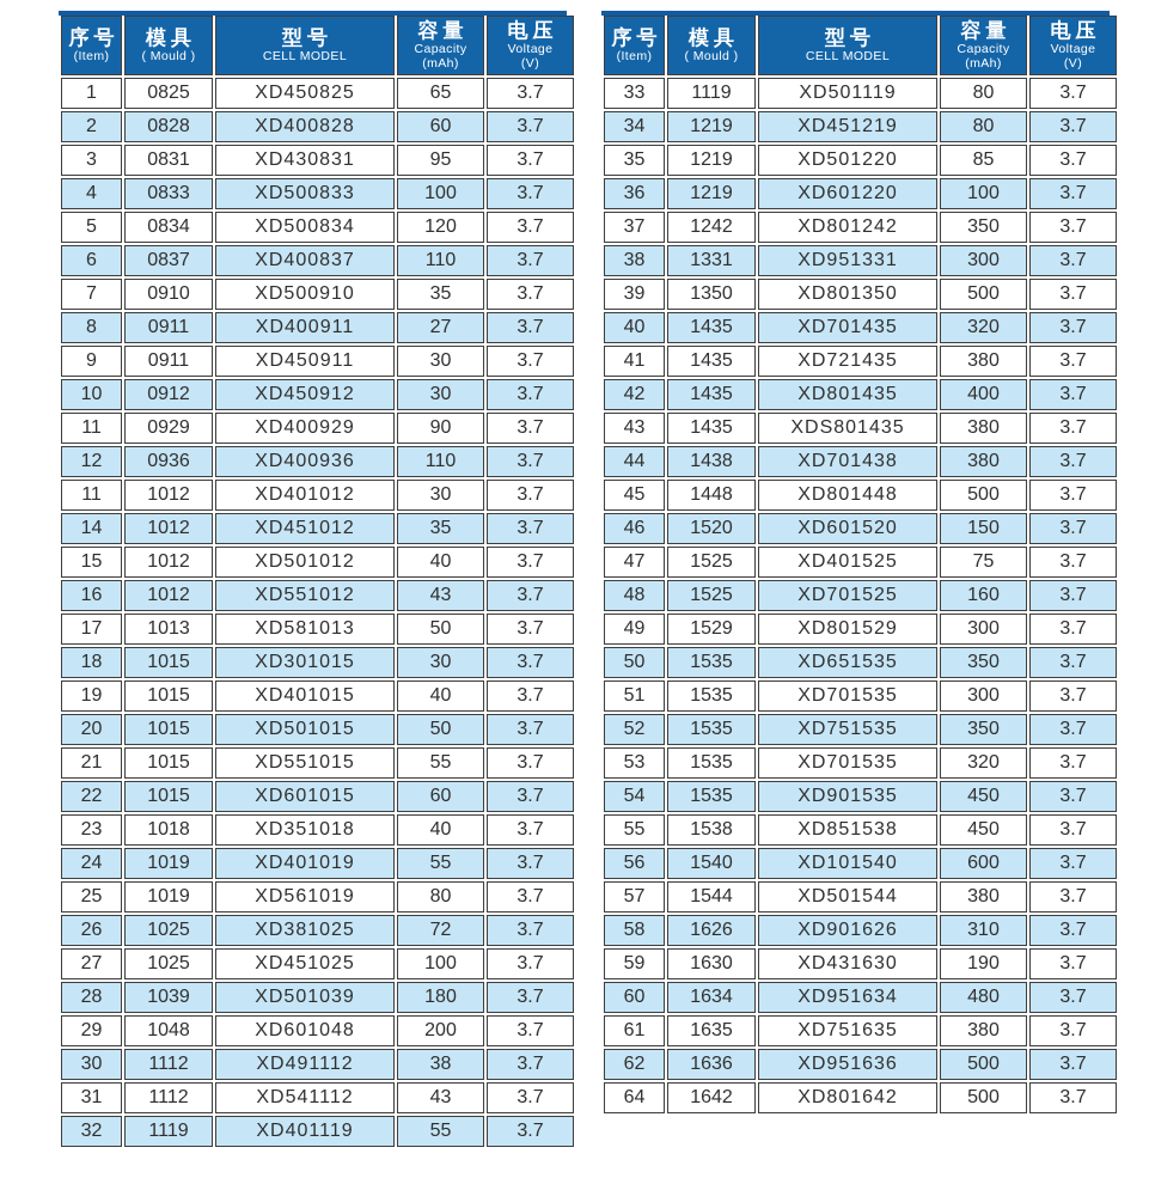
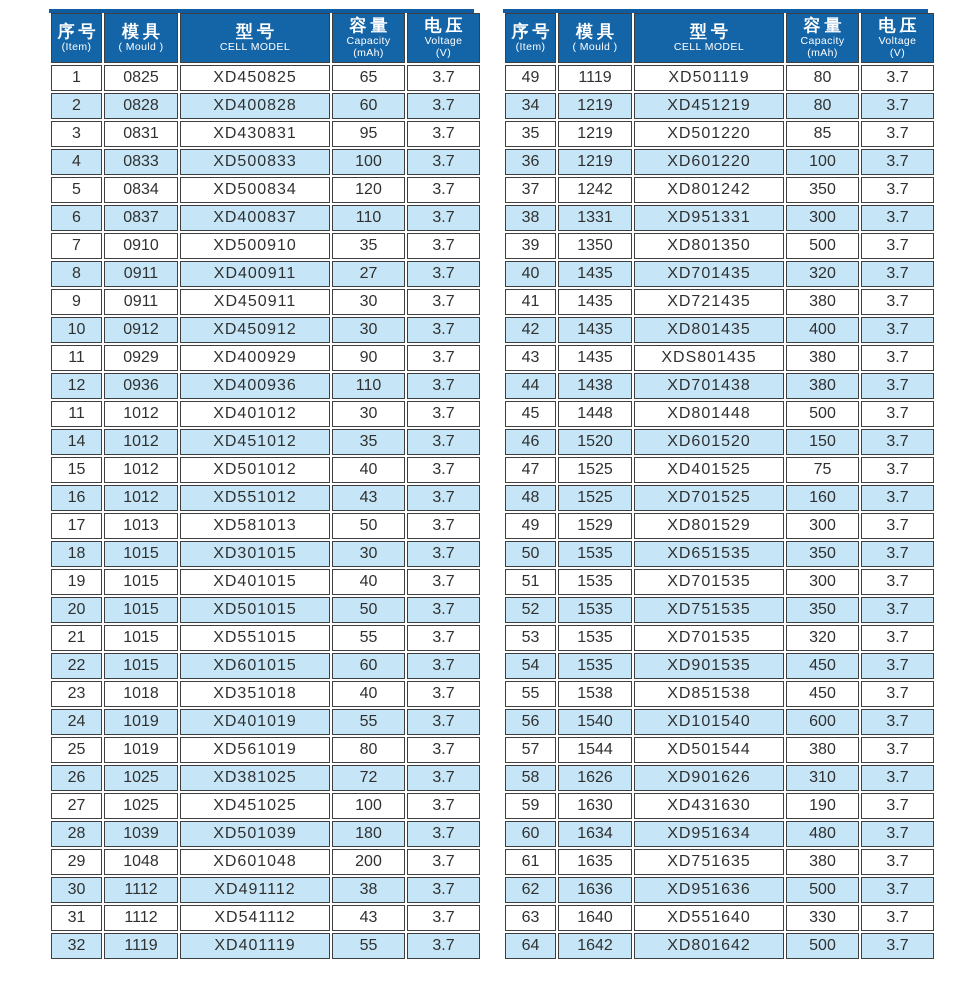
  序号 (Item)	模具 ( Mould )	型号 CELL MODEL	容量 Capacity (mAh)	电压 Voltage (V)
  1	0825	XD450825	65	3.7
  2	0828	XD400828	60	3.7
  3	0831	XD430831	95	3.7
  4	0833	XD500833	100	3.7
  5	0834	XD500834	120	3.7
  6	0837	XD400837	110	3.7
  7	0910	XD500910	35	3.7
  8	0911	XD400911	27	3.7
  9	0911	XD450911	30	3.7
  10	0912	XD450912	30	3.7
  11	0929	XD400929	90	3.7
  12	0936	XD400936	110	3.7
  11	1012	XD401012	30	3.7
  14	1012	XD451012	35	3.7
  15	1012	XD501012	40	3.7
  16	1012	XD551012	43	3.7
  17	1013	XD581013	50	3.7
  18	1015	XD301015	30	3.7
  19	1015	XD401015	40	3.7
  20	1015	XD501015	50	3.7
  21	1015	XD551015	55	3.7
  22	1015	XD601015	60	3.7
  23	1018	XD351018	40	3.7
  24	1019	XD401019	55	3.7
  25	1019	XD561019	80	3.7
  26	1025	XD381025	72	3.7
  27	1025	XD451025	100	3.7
  28	1039	XD501039	180	3.7
  29	1048	XD601048	200	3.7
  30	1112	XD491112	38	3.7
  31	1112	XD541112	43	3.7
  32	1119	XD401119	55	3.7
  序号 (Item)	模具 ( Mould )	型号 CELL MODEL	容量 Capacity (mAh)	电压 Voltage (V)
- 33	1119	XD501119	80	3.7
+ 49	1119	XD501119	80	3.7
  34	1219	XD451219	80	3.7
  35	1219	XD501220	85	3.7
  36	1219	XD601220	100	3.7
  37	1242	XD801242	350	3.7
  38	1331	XD951331	300	3.7
  39	1350	XD801350	500	3.7
  40	1435	XD701435	320	3.7
  41	1435	XD721435	380	3.7
  42	1435	XD801435	400	3.7
  43	1435	XDS801435	380	3.7
  44	1438	XD701438	380	3.7
  45	1448	XD801448	500	3.7
  46	1520	XD601520	150	3.7
  47	1525	XD401525	75	3.7
  48	1525	XD701525	160	3.7
  49	1529	XD801529	300	3.7
  50	1535	XD651535	350	3.7
  51	1535	XD701535	300	3.7
  52	1535	XD751535	350	3.7
  53	1535	XD701535	320	3.7
  54	1535	XD901535	450	3.7
  55	1538	XD851538	450	3.7
  56	1540	XD101540	600	3.7
  57	1544	XD501544	380	3.7
  58	1626	XD901626	310	3.7
  59	1630	XD431630	190	3.7
  60	1634	XD951634	480	3.7
  61	1635	XD751635	380	3.7
  62	1636	XD951636	500	3.7
+ 63	1640	XD551640	330	3.7
  64	1642	XD801642	500	3.7
